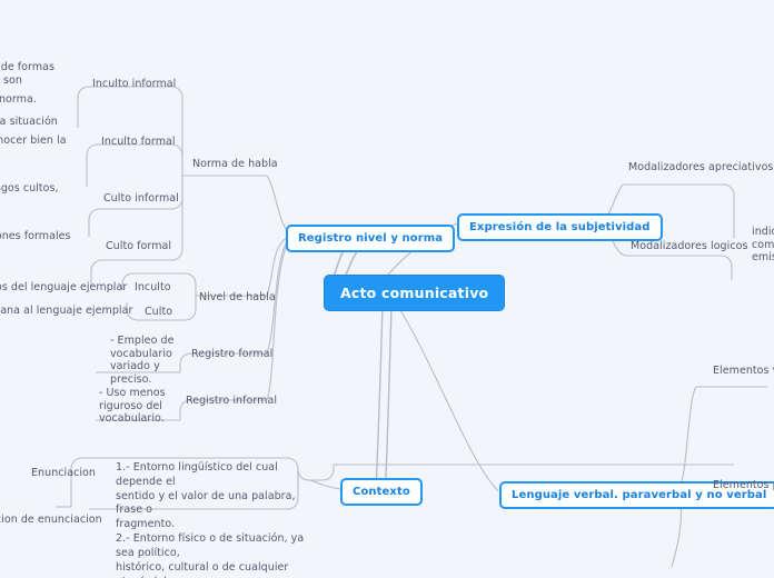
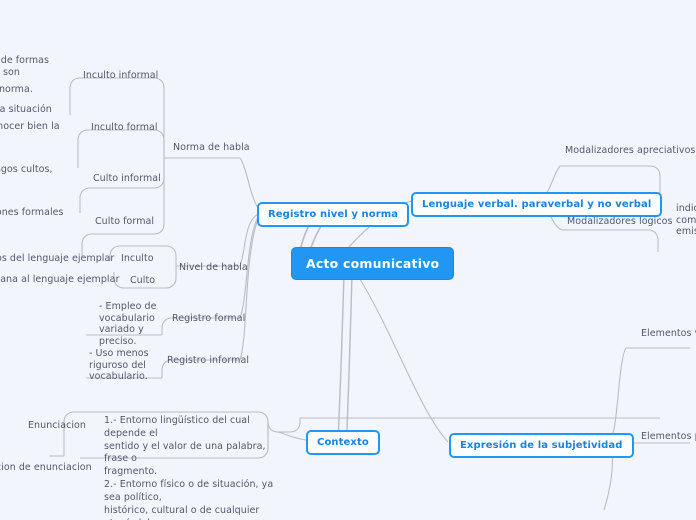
  Acto comunicativo
  Registro nivel y norma
- Expresión de la subjetividad
+ Lenguaje verbal. paraverbal y no verbal
  Contexto
- Lenguaje verbal. paraverbal y no verbal
+ Expresión de la subjetividad
  Norma de habla
  Nivel de habla
  Registro formal
  Registro informal
  Inculto informal
  Inculto formal
  Culto informal
  Culto formal
  Inculto
  Culto
  de formas
  norma.
  a situación
  nocer bien la
  gos cultos,
  nes formales
  s del lenguaje ejemplar
  ana al lenguaje ejemplar
  - Empleo de
  vocabulario
  variado y
  preciso.
  - Uso menos
  riguroso del
  vocabulario.
  Modalizadores apreciativos
  Modalizadores logicos
  indi
  com
  emi
  Enunciacion
  ion de enunciacion
  1.- Entorno lingüístico del cual depende el
  sentido y el valor de una palabra, frase o
  fragmento.
  2.- Entorno físico o de situación, ya sea político,
  Elementos
